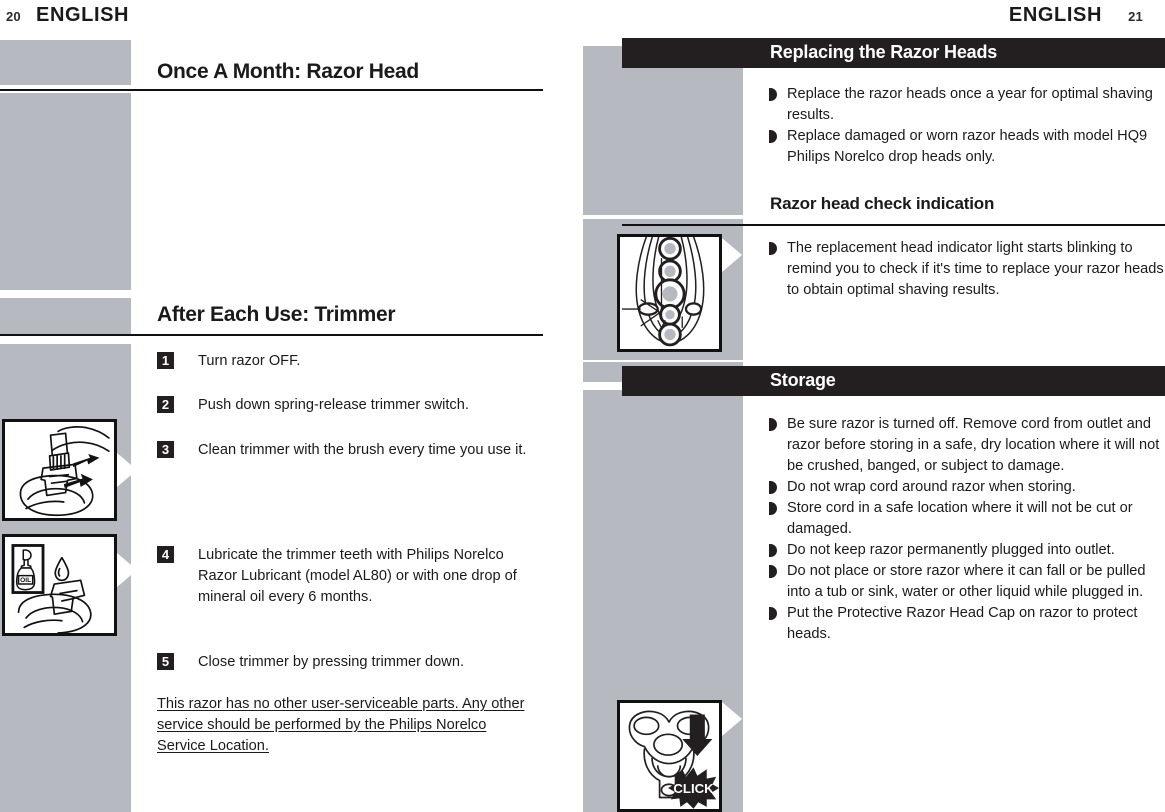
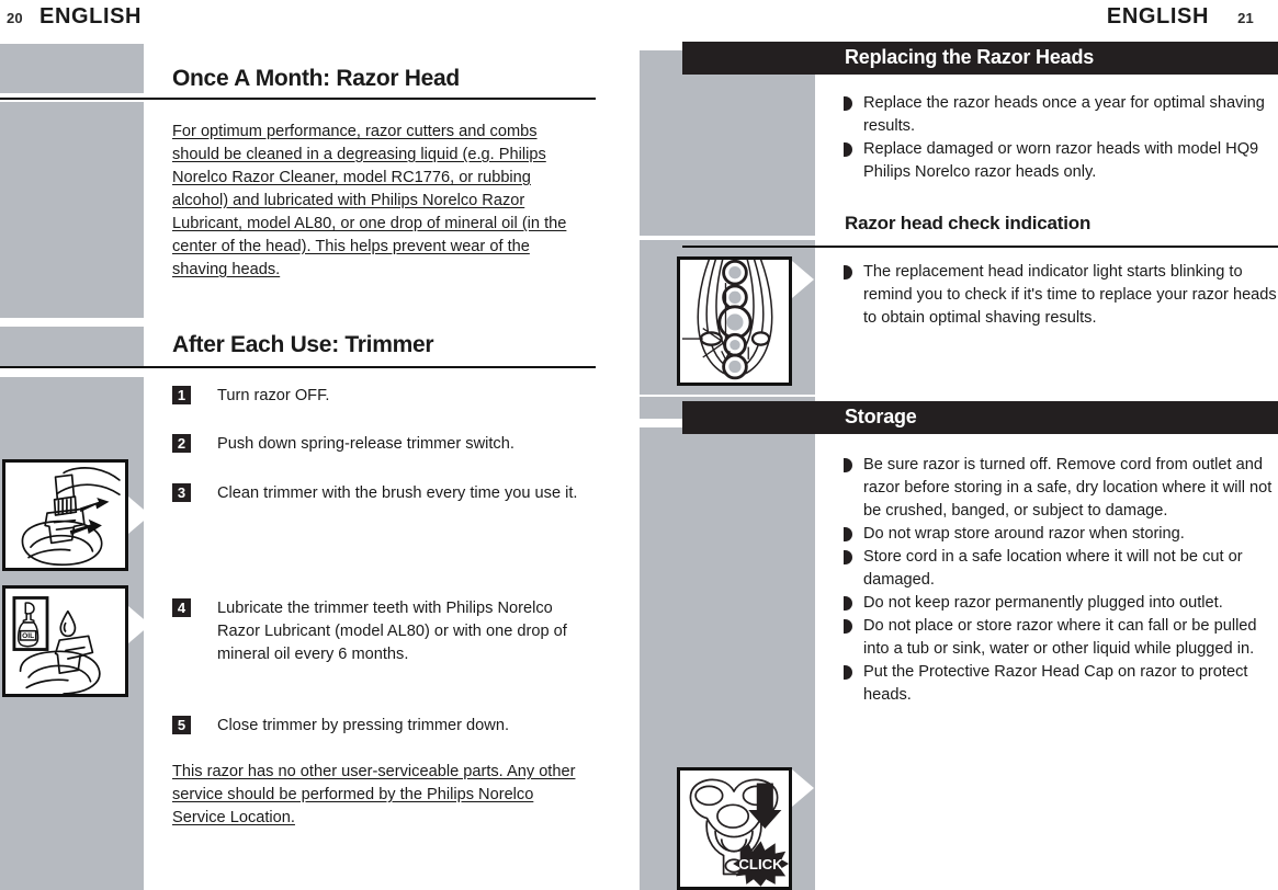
  20
  ENGLISH
  Once A Month: Razor Head
+ For optimum performance, razor cutters and combs should be cleaned in a degreasing liquid (e.g. Philips Norelco Razor Cleaner, model RC1776, or rubbing alcohol) and lubricated with Philips Norelco Razor Lubricant, model AL80, or one drop of mineral oil (in the center of the head). This helps prevent wear of the shaving heads.
  After Each Use: Trimmer
  1
  Turn razor OFF.
  2
  Push down spring-release trimmer switch.
  3
  Clean trimmer with the brush every time you use it.
  4
  Lubricate the trimmer teeth with Philips Norelco Razor Lubricant (model AL80) or with one drop of mineral oil every 6 months.
  5
  Close trimmer by pressing trimmer down.
  This razor has no other user-serviceable parts. Any other service should be performed by the Philips Norelco Service Location.
  ENGLISH
  21
  Replacing the Razor Heads
  Replace the razor heads once a year for optimal shaving results.
- Replace damaged or worn razor heads with model HQ9 Philips Norelco drop heads only.
+ Replace damaged or worn razor heads with model HQ9 Philips Norelco razor heads only.
  Razor head check indication
  The replacement head indicator light starts blinking to remind you to check if it's time to replace your razor heads to obtain optimal shaving results.
  Storage
  Be sure razor is turned off. Remove cord from outlet and razor before storing in a safe, dry location where it will not be crushed, banged, or subject to damage.
- Do not wrap cord around razor when storing.
+ Do not wrap store around razor when storing.
  Store cord in a safe location where it will not be cut or damaged.
  Do not keep razor permanently plugged into outlet.
  Do not place or store razor where it can fall or be pulled into a tub or sink, water or other liquid while plugged in.
  Put the Protective Razor Head Cap on razor to protect heads.
  CLICK
